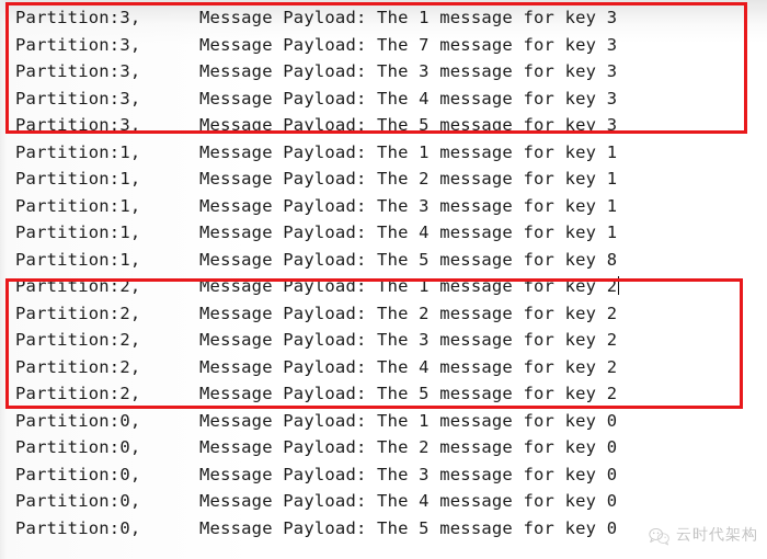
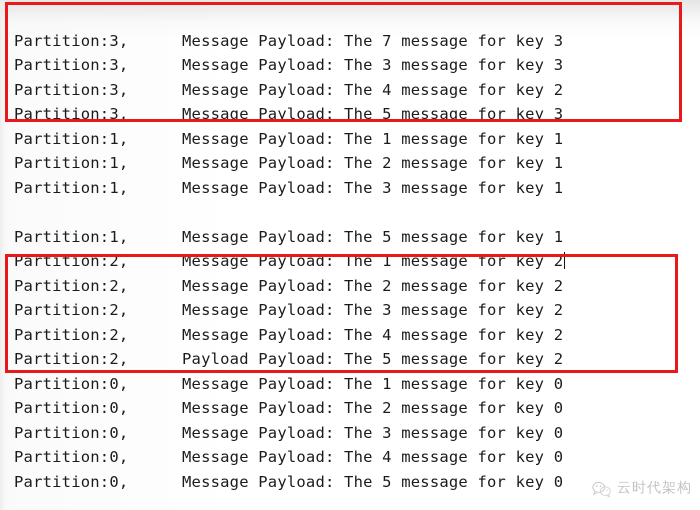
- Partition:3, Message Payload: The 1 message for key 3
  Partition:3, Message Payload: The 7 message for key 3
  Partition:3, Message Payload: The 3 message for key 3
- Partition:3, Message Payload: The 4 message for key 3
+ Partition:3, Message Payload: The 4 message for key 2
  Partition:3, Message Payload: The 5 message for key 3
  Partition:1, Message Payload: The 1 message for key 1
  Partition:1, Message Payload: The 2 message for key 1
  Partition:1, Message Payload: The 3 message for key 1
- Partition:1, Message Payload: The 4 message for key 1
- Partition:1, Message Payload: The 5 message for key 8
+ Partition:1, Message Payload: The 5 message for key 1
  Partition:2, Message Payload: The 1 message for key 2
  Partition:2, Message Payload: The 2 message for key 2
  Partition:2, Message Payload: The 3 message for key 2
  Partition:2, Message Payload: The 4 message for key 2
- Partition:2, Message Payload: The 5 message for key 2
+ Partition:2, Payload Payload: The 5 message for key 2
  Partition:0, Message Payload: The 1 message for key 0
  Partition:0, Message Payload: The 2 message for key 0
  Partition:0, Message Payload: The 3 message for key 0
  Partition:0, Message Payload: The 4 message for key 0
  Partition:0, Message Payload: The 5 message for key 0
  云时代架构
